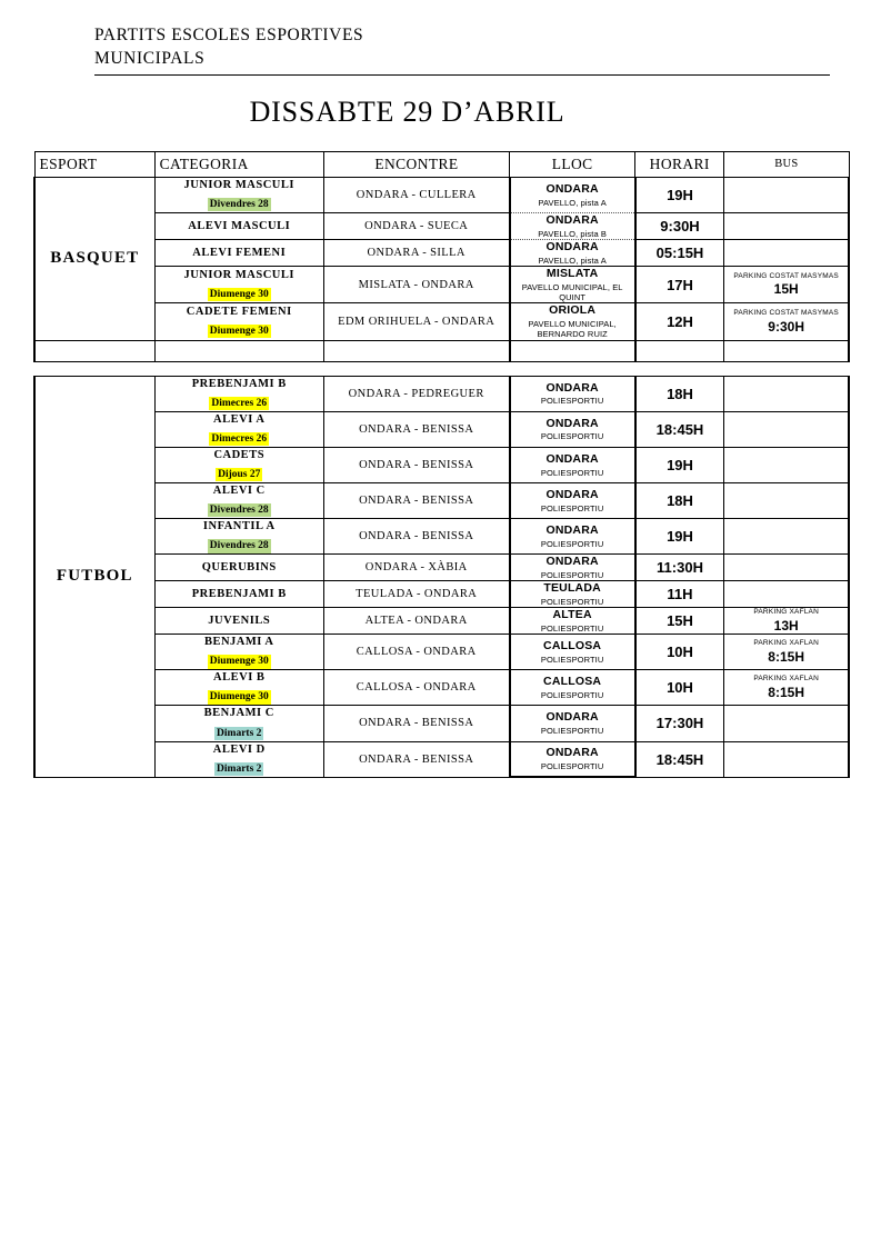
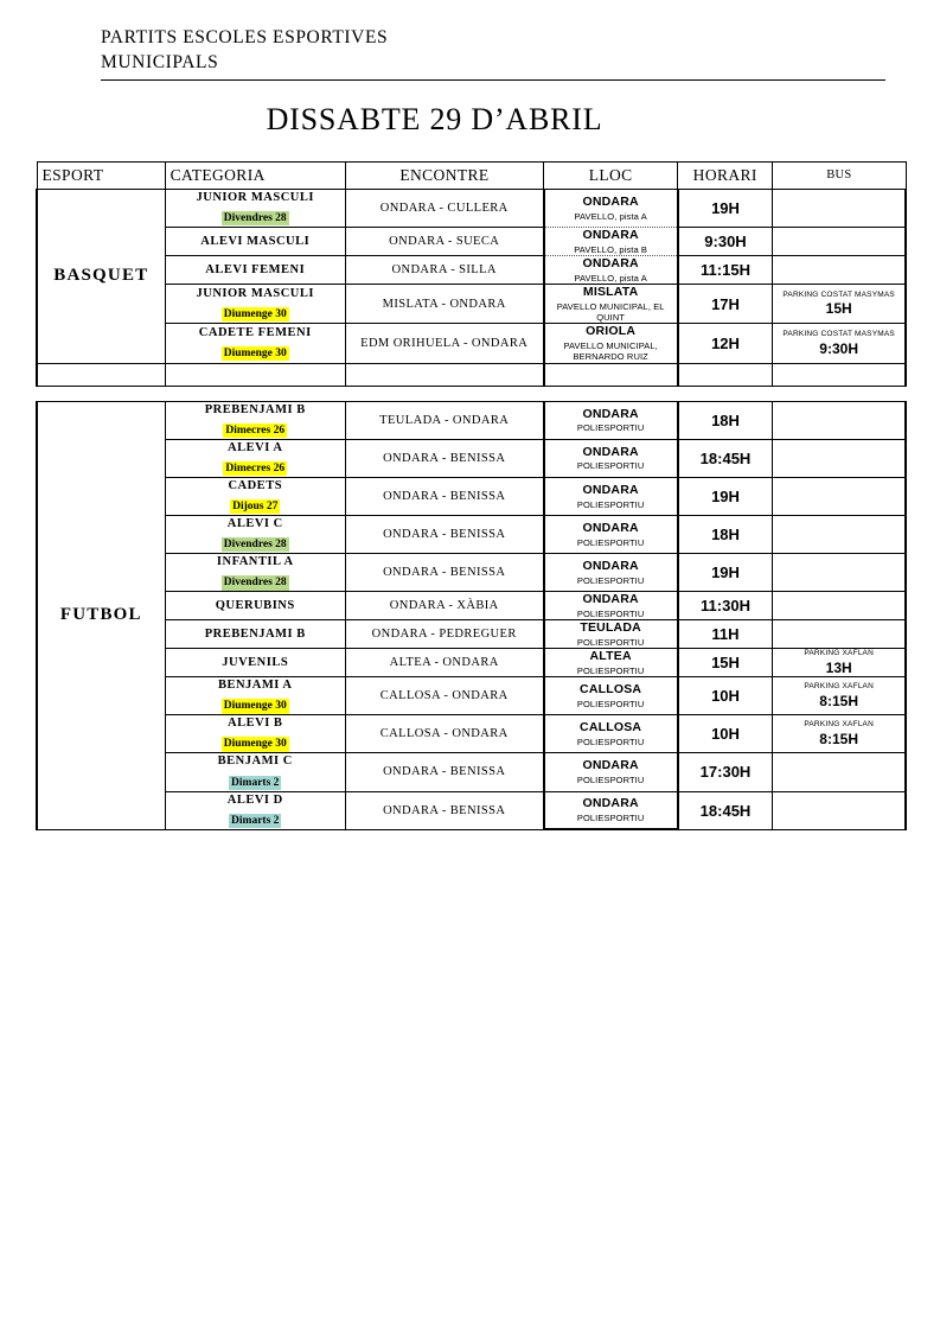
  PARTITS ESCOLES ESPORTIVES MUNICIPALS
  DISSABTE 29 D’ABRIL
  ESPORT	CATEGORIA	ENCONTRE	LLOC	HORARI	BUS
  BASQUET	JUNIOR MASCULI Divendres 28	ONDARA - CULLERA	ONDARA PAVELLO, pista A	19H
  ALEVI MASCULI	ONDARA - SUECA	ONDARA PAVELLO, pista B	9:30H
- ALEVI FEMENI	ONDARA - SILLA	ONDARA PAVELLO, pista A	05:15H
+ ALEVI FEMENI	ONDARA - SILLA	ONDARA PAVELLO, pista A	11:15H
  JUNIOR MASCULI Diumenge 30	MISLATA - ONDARA	MISLATA PAVELLO MUNICIPAL, EL QUINT	17H	15H
  CADETE FEMENI Diumenge 30	EDM ORIHUELA - ONDARA	ORIOLA PAVELLO MUNICIPAL, BERNARDO RUIZ	12H	9:30H
- FUTBOL	PREBENJAMI B Dimecres 26	ONDARA - PEDREGUER	ONDARA POLIESPORTIU	18H
+ FUTBOL	PREBENJAMI B Dimecres 26	TEULADA - ONDARA	ONDARA POLIESPORTIU	18H
  ALEVI A Dimecres 26	ONDARA - BENISSA	ONDARA POLIESPORTIU	18:45H
  CADETS Dijous 27	ONDARA - BENISSA	ONDARA POLIESPORTIU	19H
  ALEVI C Divendres 28	ONDARA - BENISSA	ONDARA POLIESPORTIU	18H
  INFANTIL A Divendres 28	ONDARA - BENISSA	ONDARA POLIESPORTIU	19H
  QUERUBINS	ONDARA - XÀBIA	ONDARA POLIESPORTIU	11:30H
- PREBENJAMI B	TEULADA - ONDARA	TEULADA POLIESPORTIU	11H
+ PREBENJAMI B	ONDARA - PEDREGUER	TEULADA POLIESPORTIU	11H
  JUVENILS	ALTEA - ONDARA	ALTEA POLIESPORTIU	15H	13H
  BENJAMI A Diumenge 30	CALLOSA - ONDARA	CALLOSA POLIESPORTIU	10H	8:15H
  ALEVI B Diumenge 30	CALLOSA - ONDARA	CALLOSA POLIESPORTIU	10H	8:15H
  BENJAMI C Dimarts 2	ONDARA - BENISSA	ONDARA POLIESPORTIU	17:30H
  ALEVI D Dimarts 2	ONDARA - BENISSA	ONDARA POLIESPORTIU	18:45H
